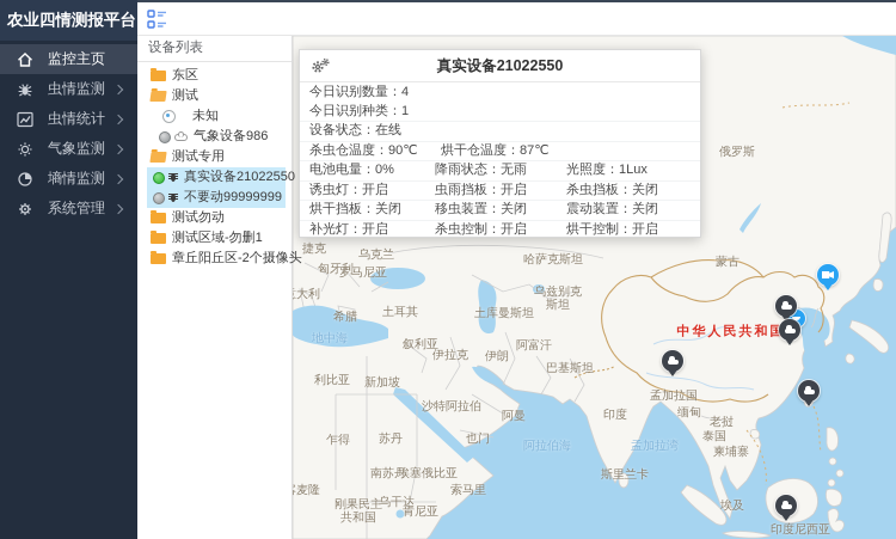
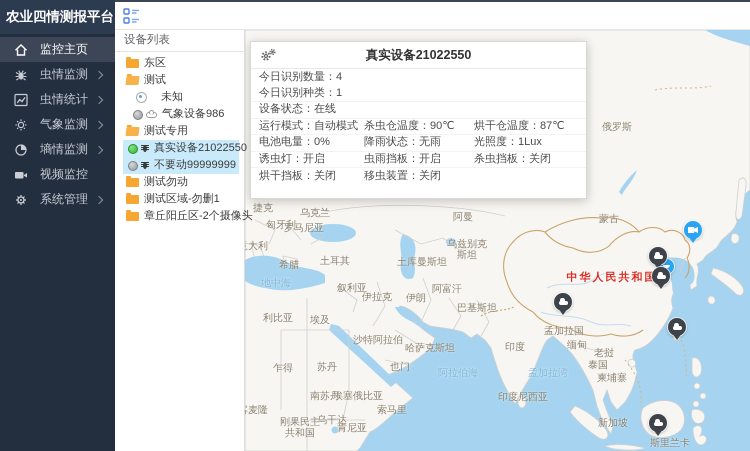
  农业四情测报平台
  监控主页
  虫情监测
  虫情统计
  气象监测
  墒情监测
+ 视频监控
  系统管理
  设备列表
  东区
  测试
  未知
  气象设备986
  测试专用
  真实设备21022550
  不要动99999999
  测试勿动
  测试区域-勿删1
  章丘阳丘区-2个摄像头
  俄罗斯
- 哈萨克斯坦
+ 阿曼
  蒙古
  中华人民共和国
  乌克兰
  捷克
  匈牙利
  罗马尼亚
  希腊
  地中海
  土耳其
  叙利亚
  伊拉克
  伊朗
  土库曼斯坦
  乌兹别克斯坦
  阿富汗
  巴基斯坦
  印度
  孟加拉国
  缅甸
  老挝
  泰国
  柬埔寨
  孟加拉湾
- 斯里兰卡
+ 印度尼西亚
- 埃及
+ 新加坡
- 印度尼西亚
+ 斯里兰卡
  阿拉伯海
  沙特阿拉伯
- 阿曼
+ 哈萨克斯坦
  也门
  苏丹
  乍得
  南苏丹
  埃塞俄比亚
  索马里
  乌干达
  肯尼亚
  刚果民主共和国
  利比亚
- 新加坡
+ 埃及
  真实设备21022550
  今日识别数量：
  4
  今日识别种类：
  1
  设备状态：
  在线
+ 运行模式：自动模式
  杀虫仓温度：90℃
  烘干仓温度：87℃
  电池电量：0%
  降雨状态：无雨
  光照度：1Lux
  诱虫灯：开启
  虫雨挡板：开启
  杀虫挡板：关闭
  烘干挡板：关闭
  移虫装置：关闭
- 震动装置：关闭
- 补光灯：开启
- 杀虫控制：开启
- 烘干控制：开启
